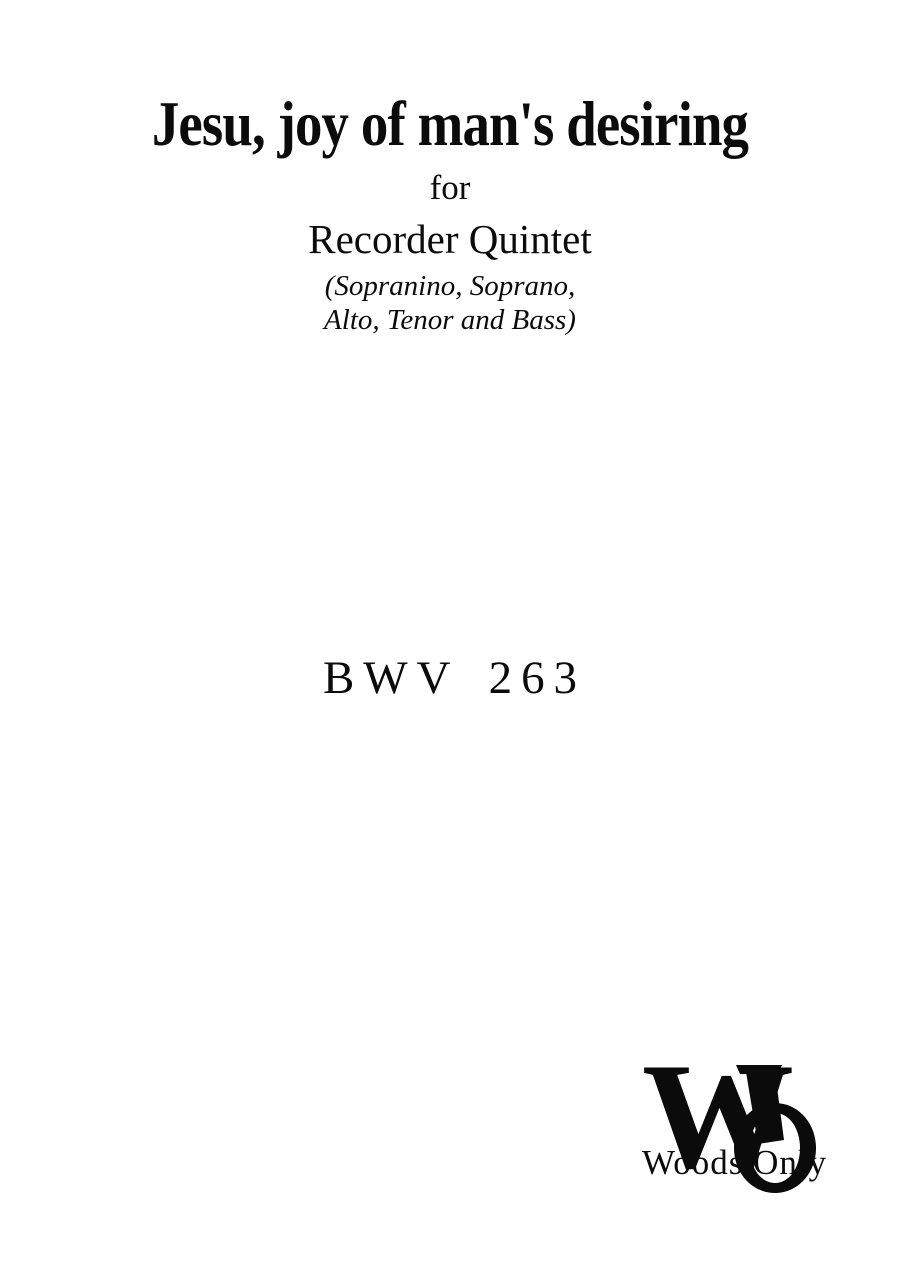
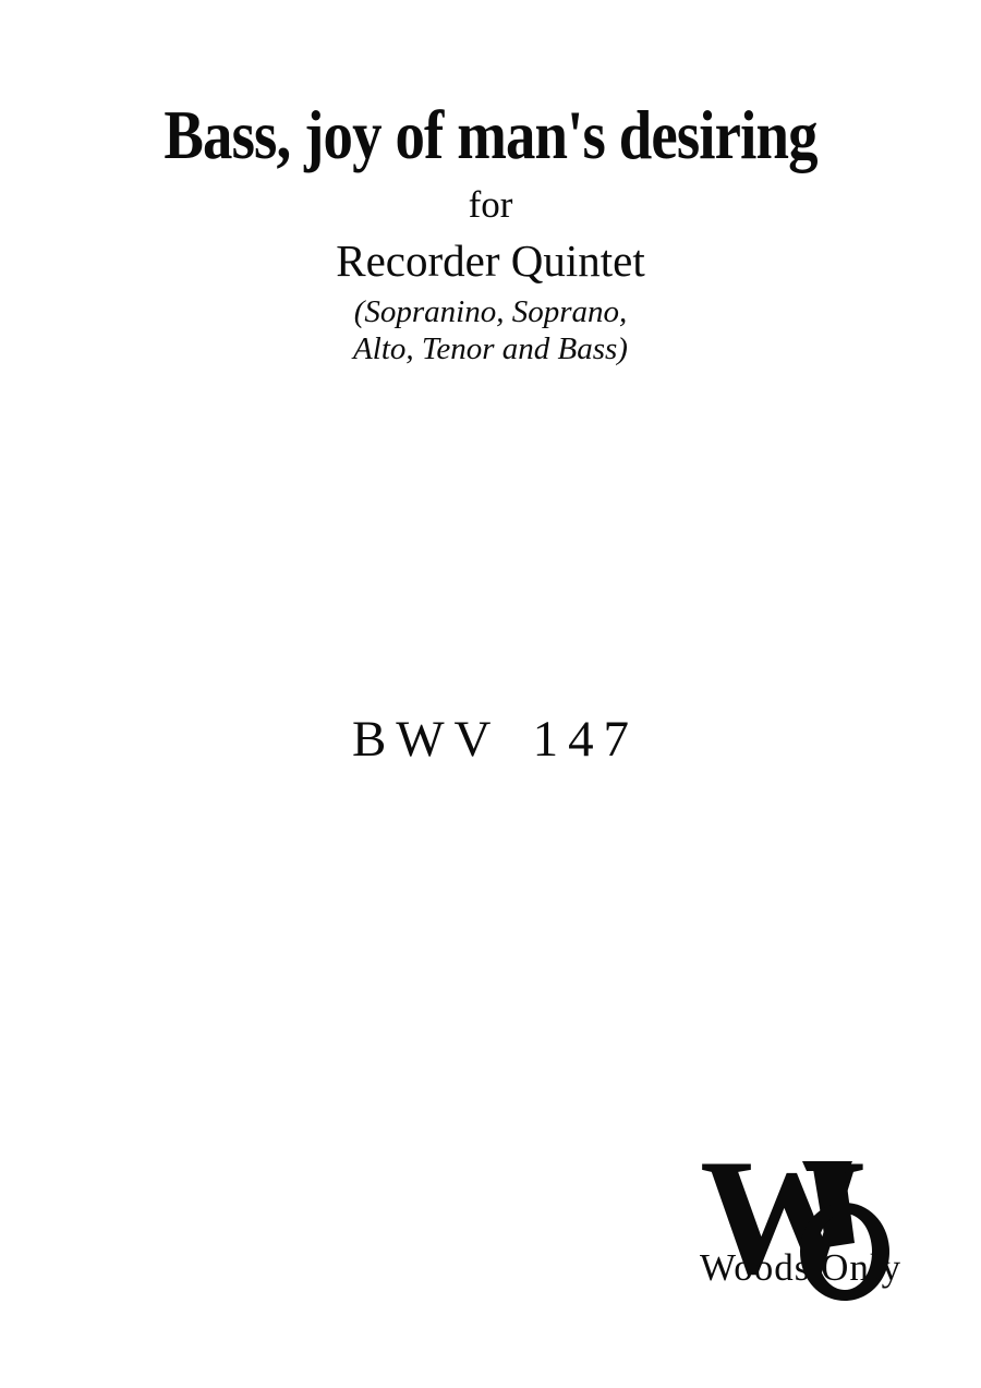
- Jesu, joy of man's desiring
+ Bass, joy of man's desiring
  for
  Recorder Quintet
  (Sopranino, Soprano,
  Alto, Tenor and Bass)
- BWV 263
+ BWV 147
  W
  Woods Only
